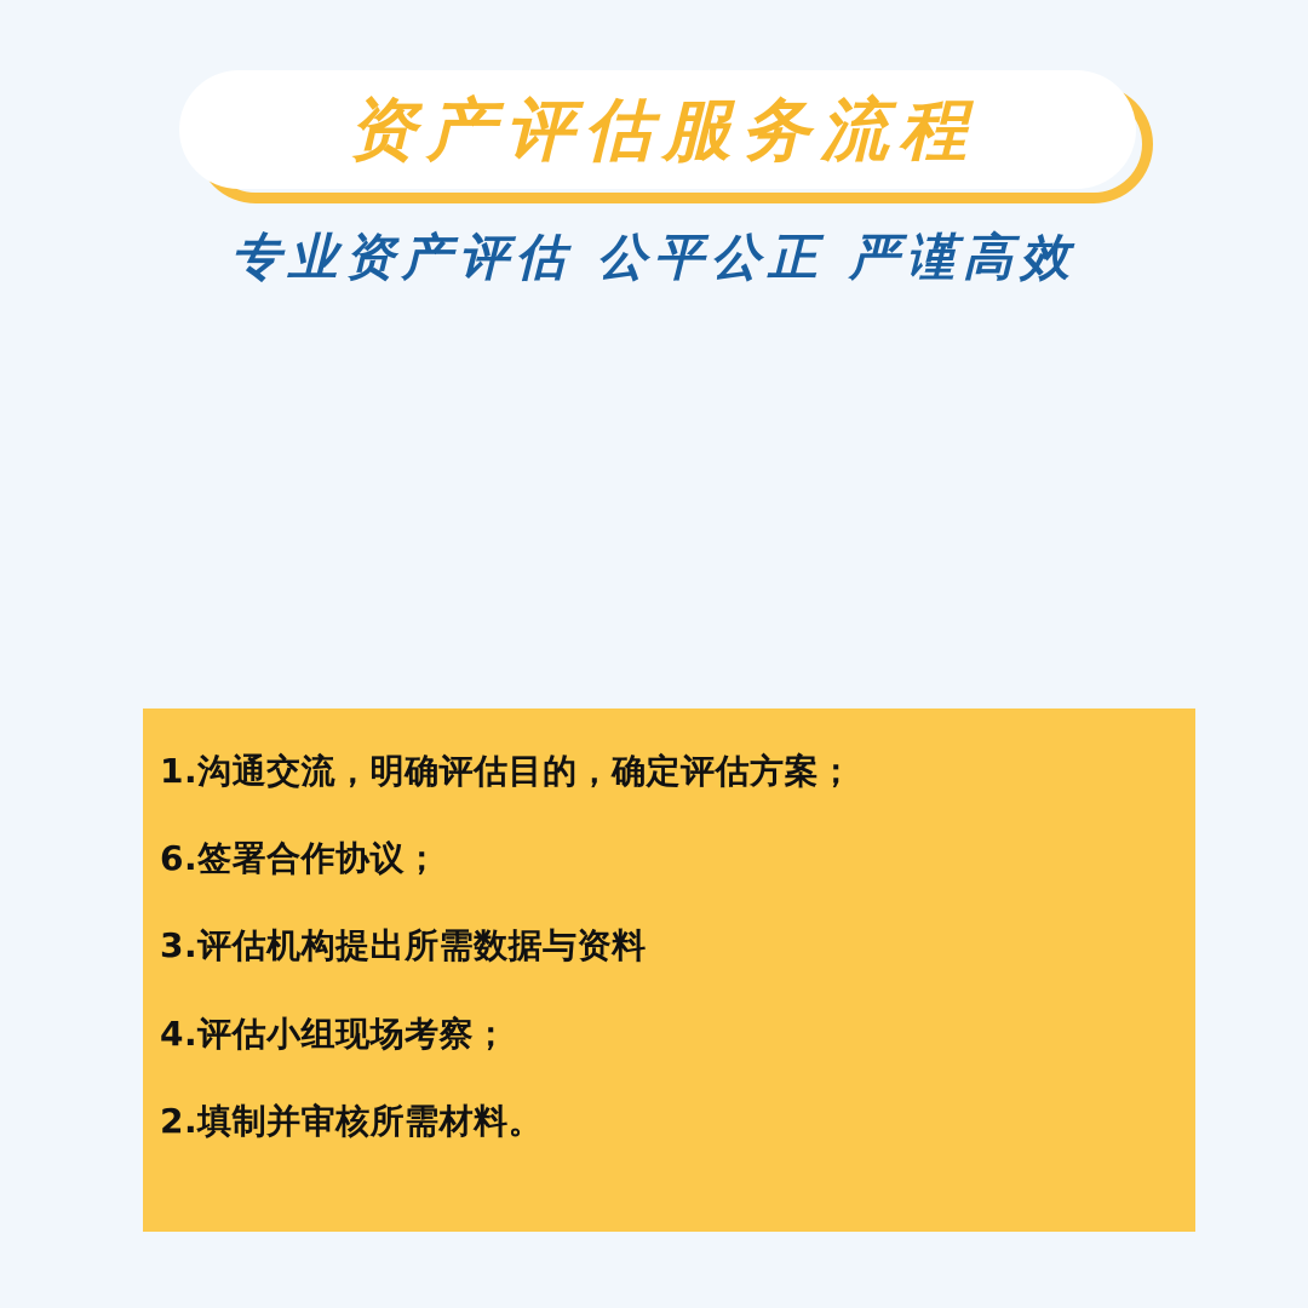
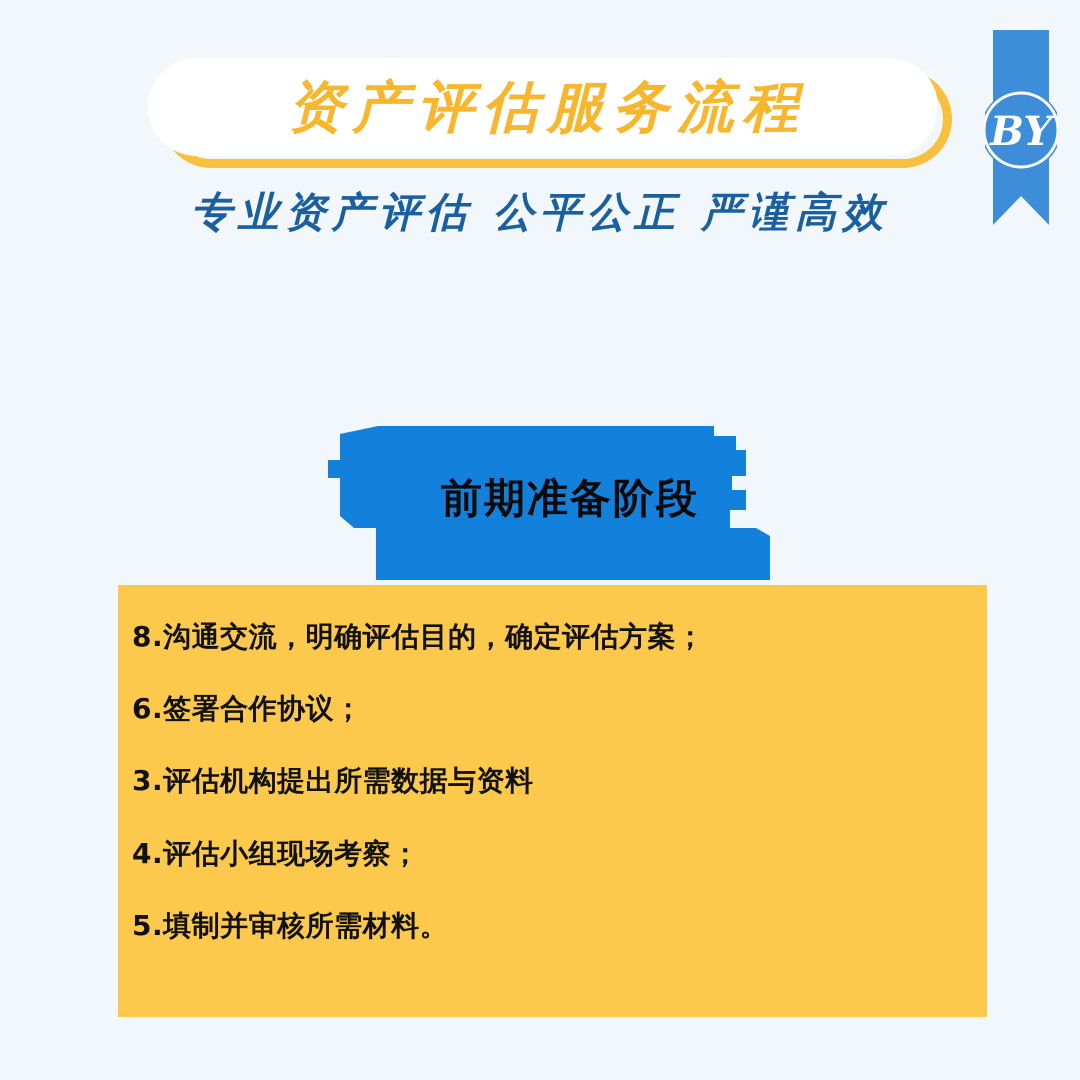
  资产评估服务流程
  专业资产评估 公平公正 严谨高效
+ BY
+ 前期准备阶段
- 1.沟通交流，明确评估目的，确定评估方案；
+ 8.沟通交流，明确评估目的，确定评估方案；
  6.签署合作协议；
  3.评估机构提出所需数据与资料
  4.评估小组现场考察；
- 2.填制并审核所需材料。
+ 5.填制并审核所需材料。
